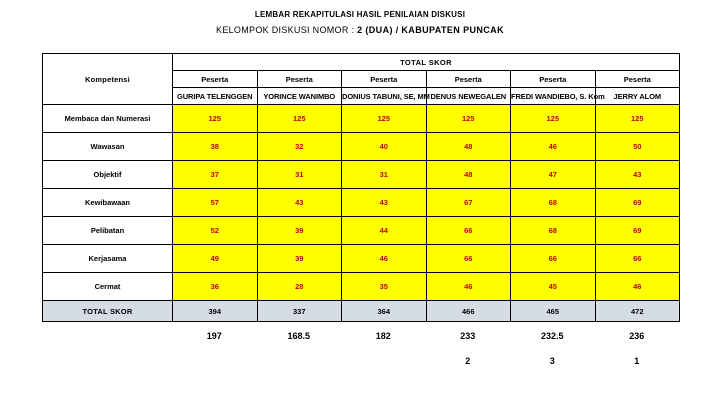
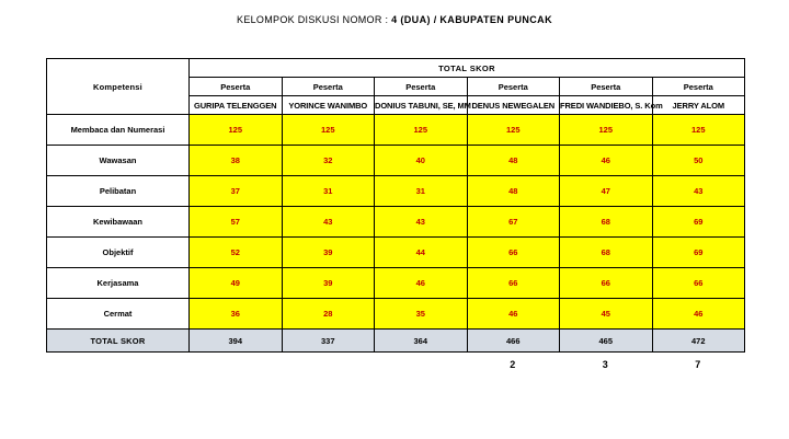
- LEMBAR REKAPITULASI HASIL PENILAIAN DISKUSI
- KELOMPOK DISKUSI NOMOR : 2 (DUA) / KABUPATEN PUNCAK
+ KELOMPOK DISKUSI NOMOR : 4 (DUA) / KABUPATEN PUNCAK
  Kompetensi	TOTAL SKOR
  Peserta	Peserta	Peserta	Peserta	Peserta	Peserta
  GURIPA TELENGGEN	YORINCE WANIMBO	DONIUS TABUNI, SE, MM	DENUS NEWEGALEN	FREDI WANDIEBO, S. Kom	JERRY ALOM
  Membaca dan Numerasi	125	125	125	125	125	125
  Wawasan	38	32	40	48	46	50
- Objektif	37	31	31	48	47	43
+ Pelibatan	37	31	31	48	47	43
  Kewibawaan	57	43	43	67	68	69
- Pelibatan	52	39	44	66	68	69
+ Objektif	52	39	44	66	68	69
  Kerjasama	49	39	46	66	66	66
  Cermat	36	28	35	46	45	46
  TOTAL SKOR	394	337	364	466	465	472
- 	197	168.5	182	233	232.5	236
- 				2	3	1
+ 				2	3	7
